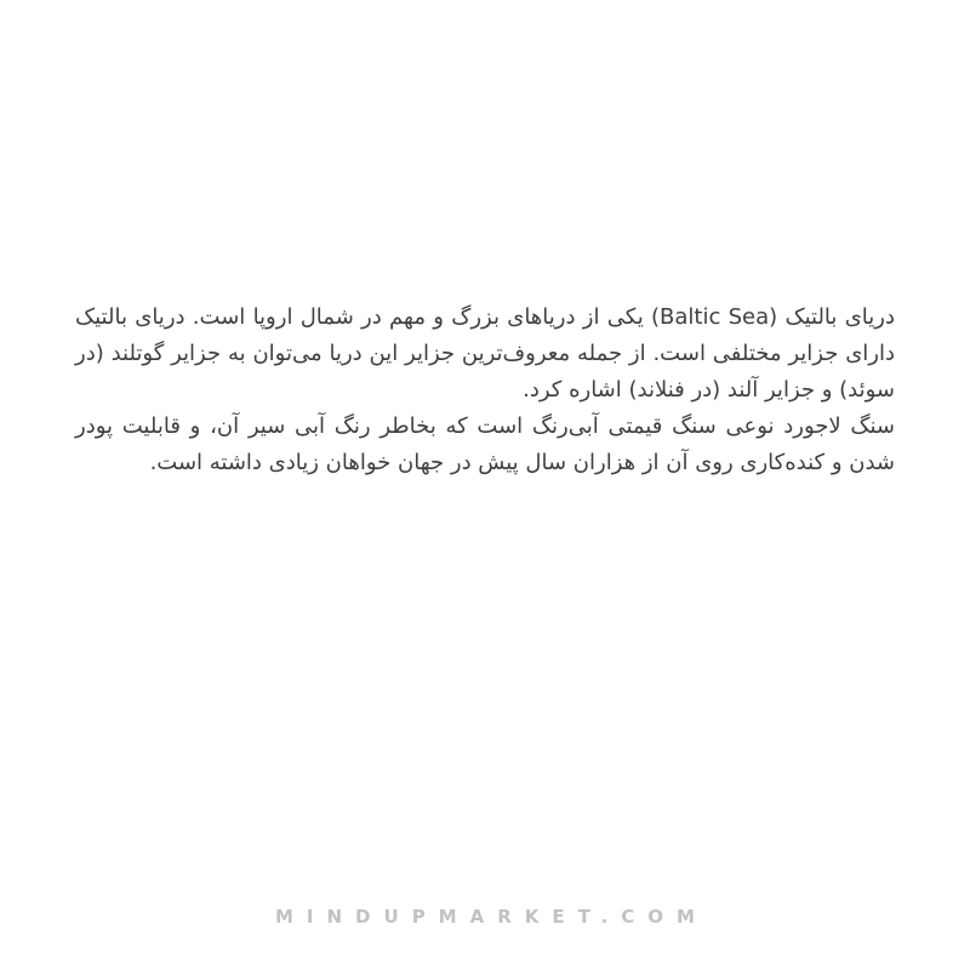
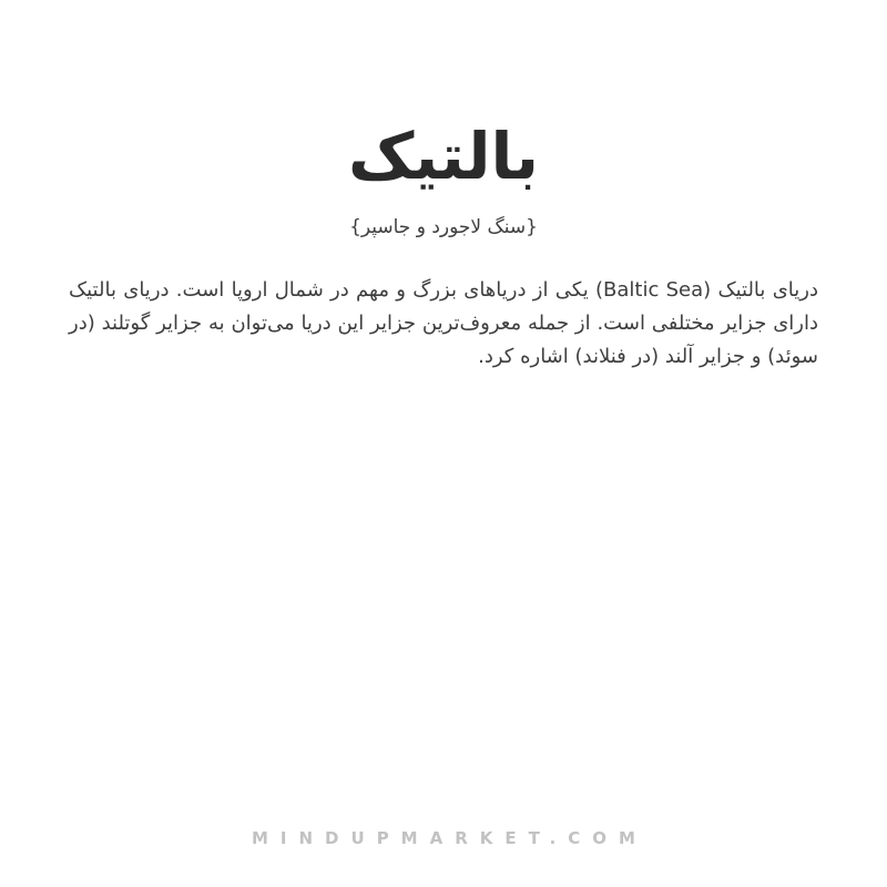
+ بالتیک
+ {سنگ لاجورد و جاسپر}
  دریای بالتیک (Baltic Sea) یکی از دریاهای بزرگ و مهم در شمال اروپا است. دریای بالتیک دارای جزایر مختلفی است. از جمله معروف‌ترین جزایر این دریا می‌توان به جزایر گوتلند (در سوئد) و جزایر آلند (در فنلاند) اشاره کرد.
- سنگ لاجورد نوعی سنگ قیمتی آبی‌رنگ است که بخاطر رنگ آبی سیر آن، و قابلیت پودر شدن و کنده‌کاری روی آن از هزاران سال پیش در جهان خواهان زیادی داشته است.
  MINDUPMARKET.COM
